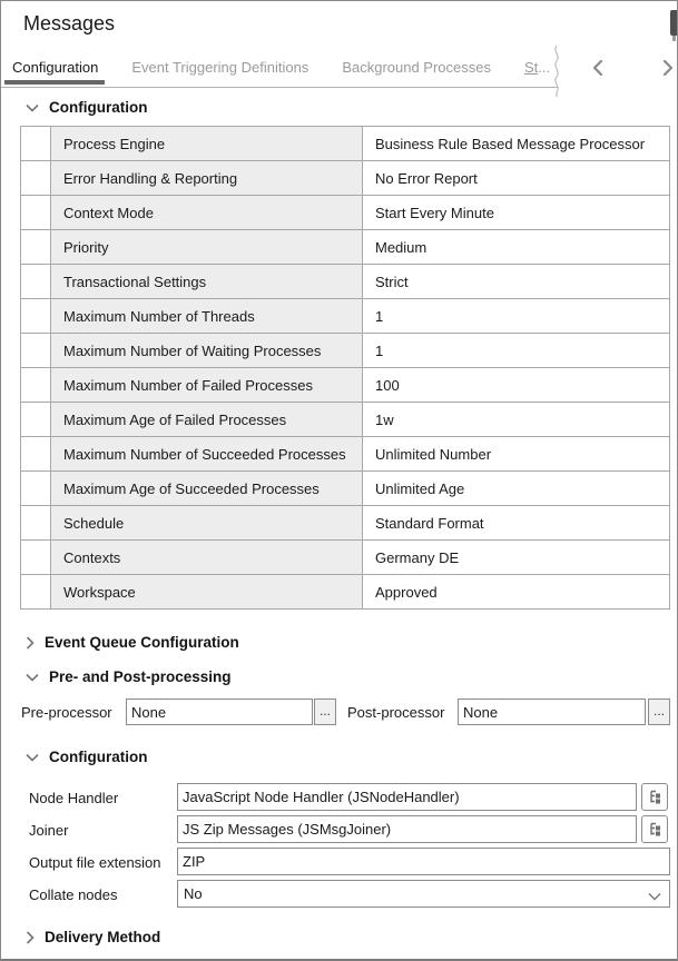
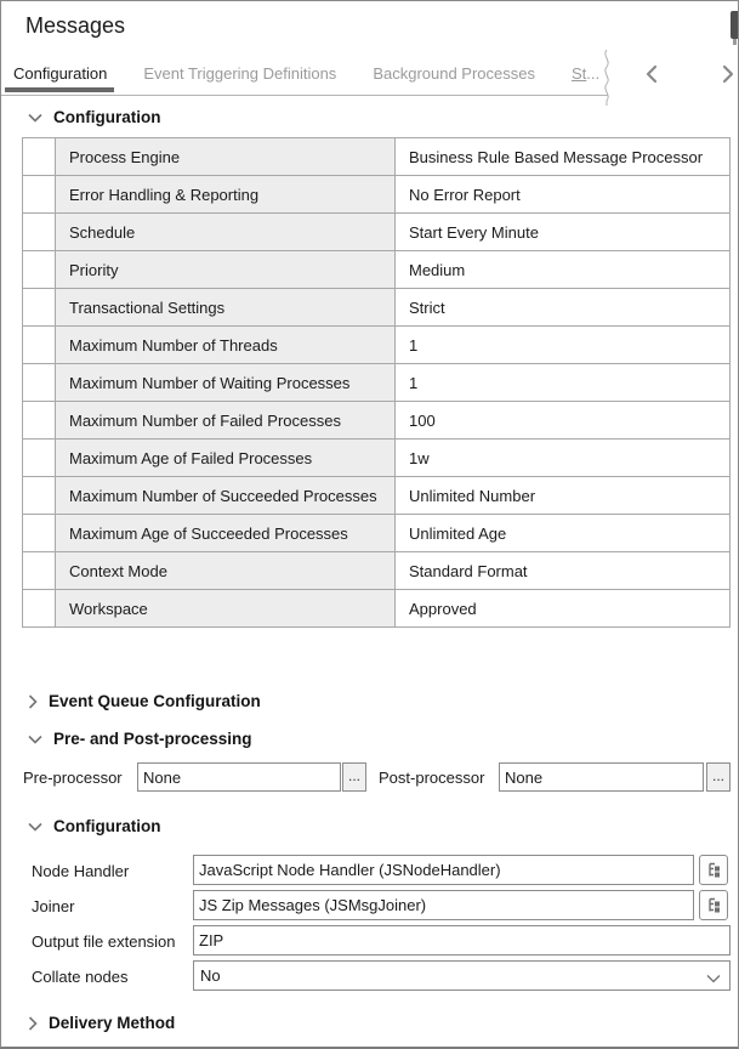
  Messages
  Configuration
  Event Triggering Definitions
  Background Processes
  St...
  Configuration
  	Process Engine	Business Rule Based Message Processor
  	Error Handling & Reporting	No Error Report
- 	Context Mode	Start Every Minute
+ 	Schedule	Start Every Minute
  	Priority	Medium
  	Transactional Settings	Strict
  	Maximum Number of Threads	1
  	Maximum Number of Waiting Processes	1
  	Maximum Number of Failed Processes	100
  	Maximum Age of Failed Processes	1w
  	Maximum Number of Succeeded Processes	Unlimited Number
  	Maximum Age of Succeeded Processes	Unlimited Age
- 	Schedule	Standard Format
+ 	Context Mode	Standard Format
- 	Contexts	Germany DE
  	Workspace	Approved
  Event Queue Configuration
  Pre- and Post-processing
  Pre-processor
  None
  ...
  Post-processor
  None
  ...
  Configuration
  Node Handler
  JavaScript Node Handler (JSNodeHandler)
  Joiner
  JS Zip Messages (JSMsgJoiner)
  Output file extension
  ZIP
  Collate nodes
  No
  Delivery Method
